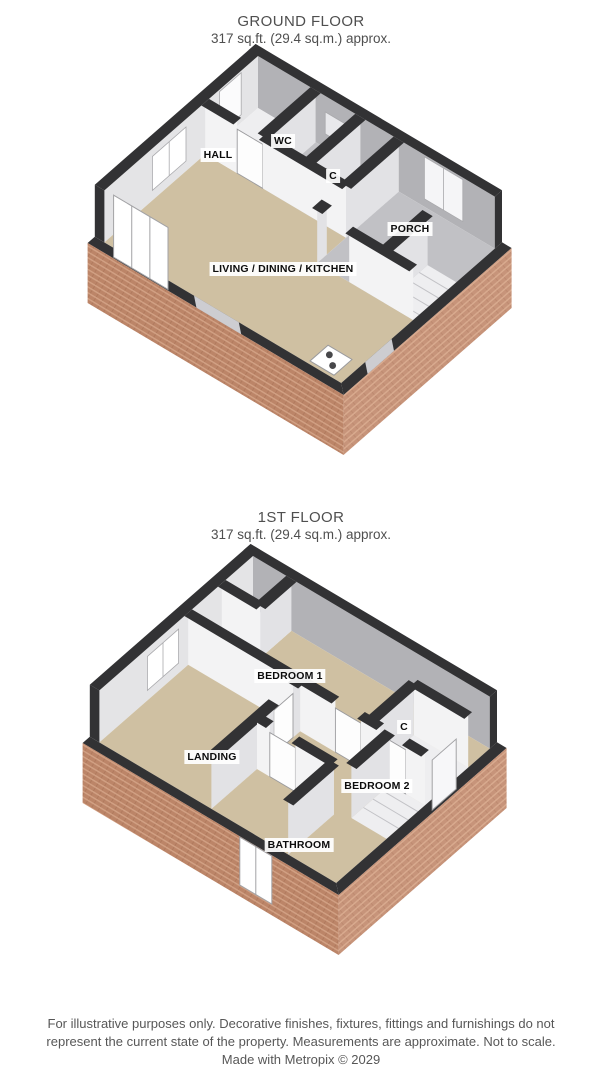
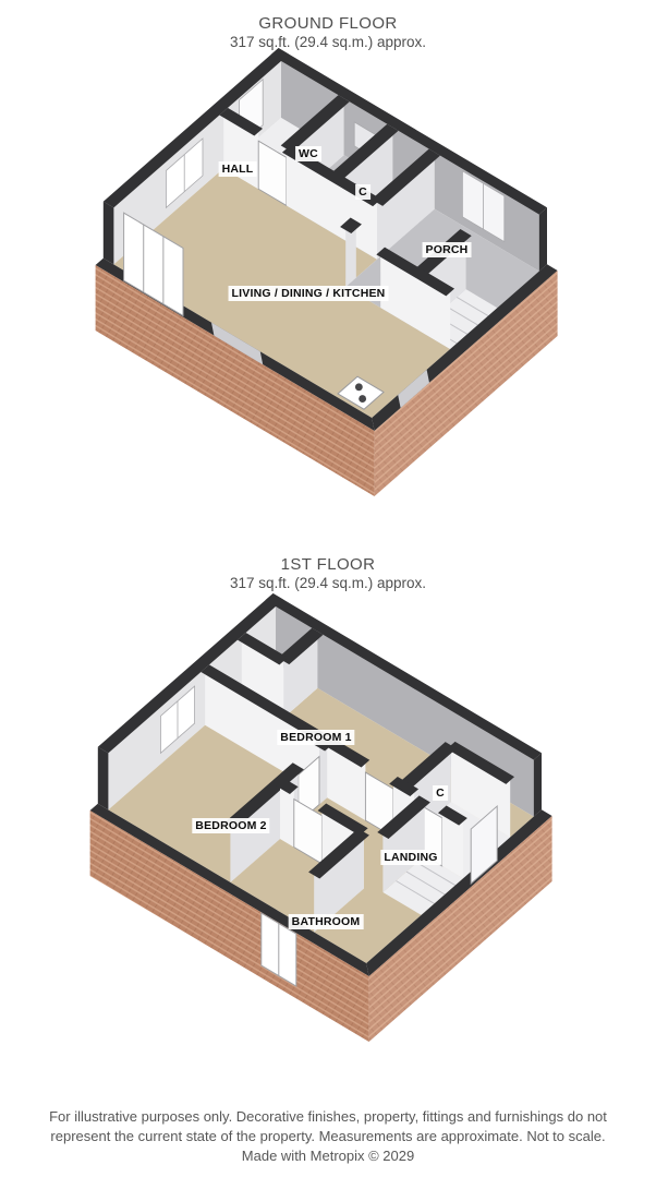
  GROUND FLOOR
  317 sq.ft. (29.4 sq.m.) approx.
  1ST FLOOR
  317 sq.ft. (29.4 sq.m.) approx.
  HALL
  WC
  C
  PORCH
  LIVING / DINING / KITCHEN
  BEDROOM 1
- LANDING
+ BEDROOM 2
  C
- BEDROOM 2
+ LANDING
  BATHROOM
- For illustrative purposes only. Decorative finishes, fixtures, fittings and furnishings do not
+ For illustrative purposes only. Decorative finishes, property, fittings and furnishings do not
  represent the current state of the property. Measurements are approximate. Not to scale.
  Made with Metropix © 2029
